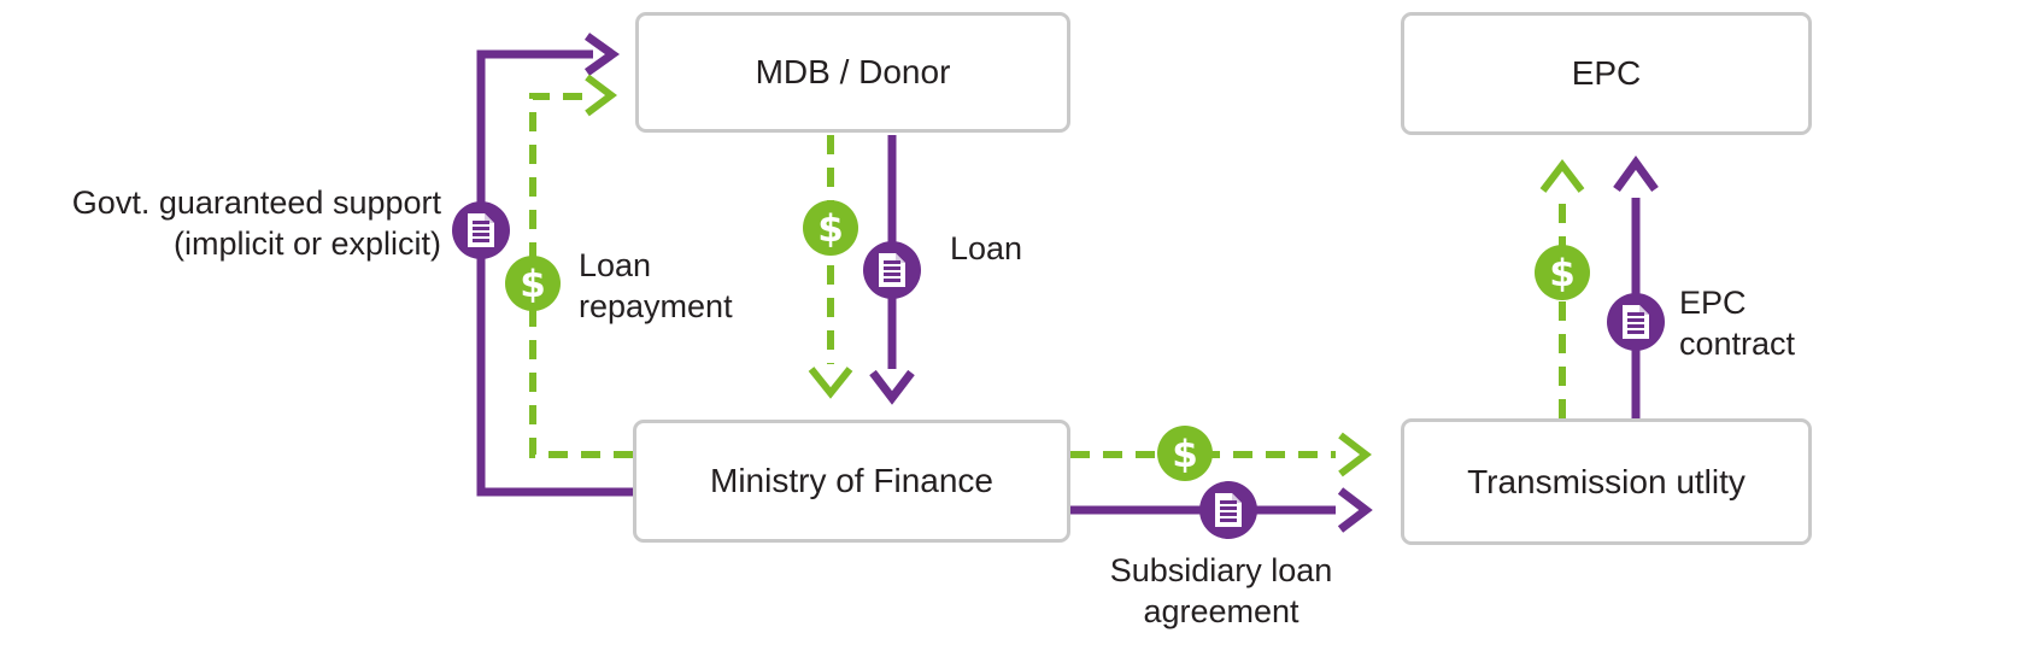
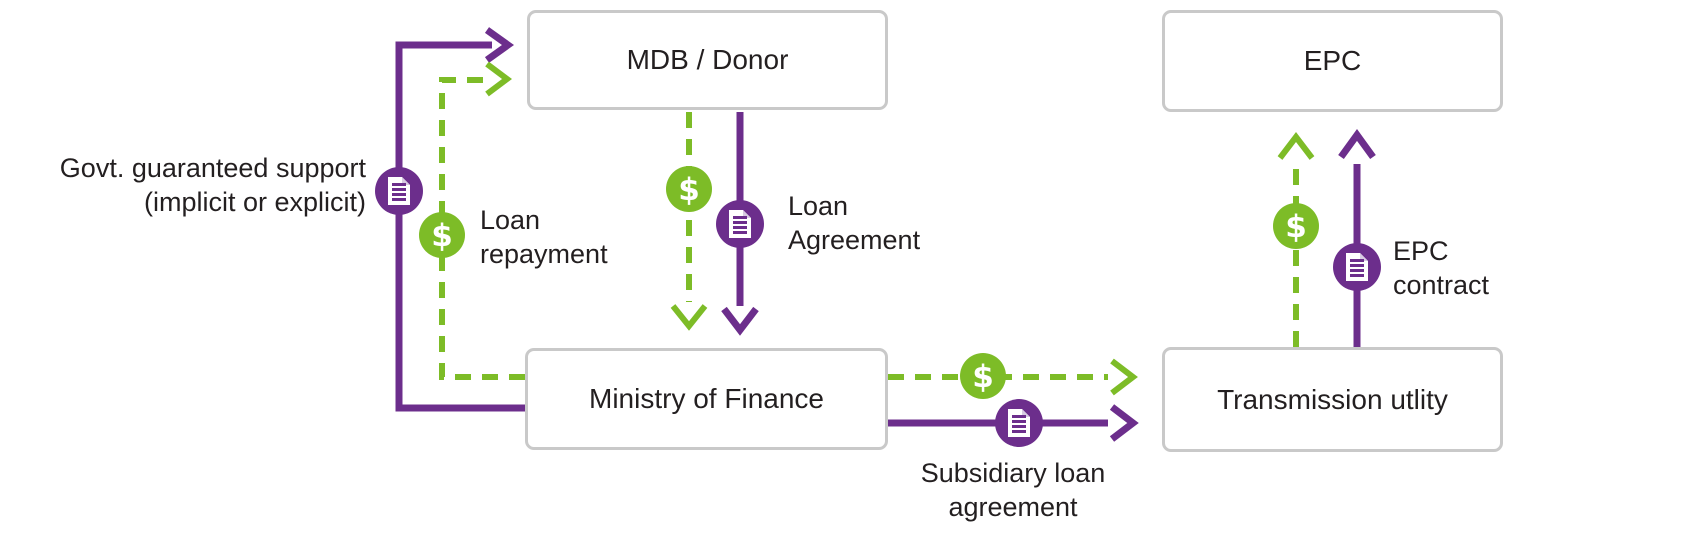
  $
  $
  $
  $
  MDB / Donor
  EPC
  Ministry of Finance
  Transmission utlity
  Govt. guaranteed support
  (implicit or explicit)
  Loan
  repayment
  Loan
+ Agreement
  Subsidiary loan
  agreement
  EPC
  contract
